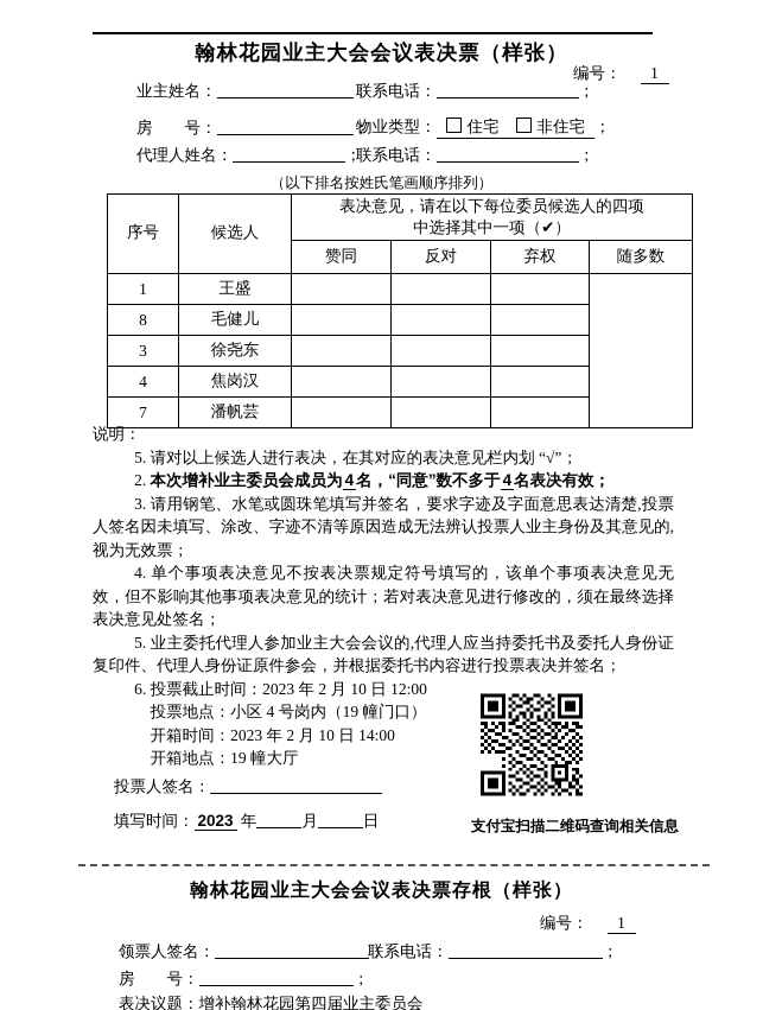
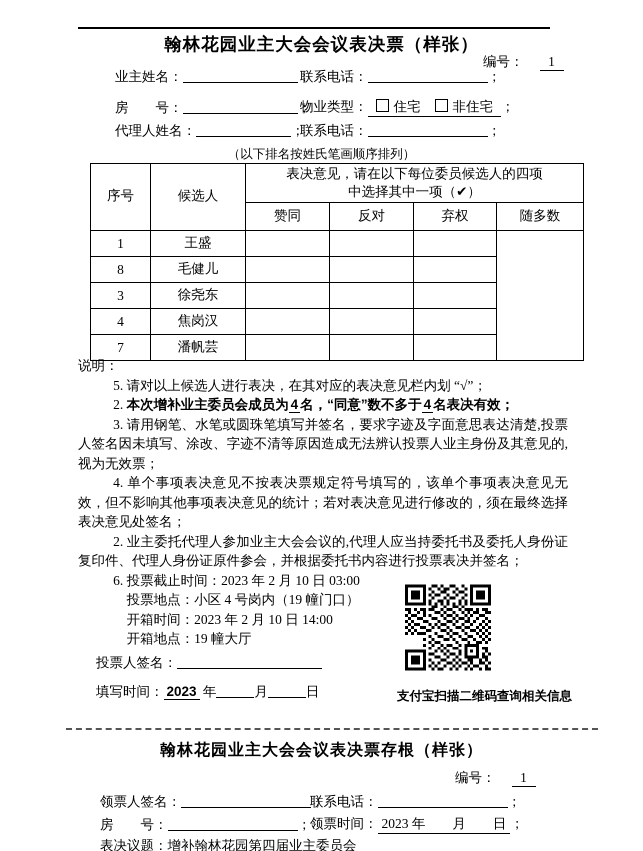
  翰林花园业主大会会议表决票（样张）
  编号： 1
  业主姓名： ；
  联系电话： ；
  房 号： ；
  物业类型： 住宅 非住宅 ；
  代理人姓名： ；
  联系电话： ；
  （以下排名按姓氏笔画顺序排列）
  序号	候选人	表决意见，请在以下每位委员候选人的四项 中选择其中一项（✔）
  赞同	反对	弃权	随多数
  1	王盛
  8	毛健儿
  3	徐尧东
  4	焦岗汉
  7	潘帆芸
  说明：
  5. 请对以上候选人进行表决，在其对应的表决意见栏内划 “√”；
  2. 本次增补业主委员会成员为 4 名，“同意”数不多于 4 名表决有效；
  3. 请用钢笔、水笔或圆珠笔填写并签名，要求字迹及字面意思表达清楚,投票人签名因未填写、涂改、字迹不清等原因造成无法辨认投票人业主身份及其意见的,视为无效票；
  4. 单个事项表决意见不按表决票规定符号填写的，该单个事项表决意见无效，但不影响其他事项表决意见的统计；若对表决意见进行修改的，须在最终选择表决意见处签名；
- 5. 业主委托代理人参加业主大会会议的,代理人应当持委托书及委托人身份证复印件、代理人身份证原件参会，并根据委托书内容进行投票表决并签名；
+ 2. 业主委托代理人参加业主大会会议的,代理人应当持委托书及委托人身份证复印件、代理人身份证原件参会，并根据委托书内容进行投票表决并签名；
- 6. 投票截止时间：2023 年 2 月 10 日 12:00
+ 6. 投票截止时间：2023 年 2 月 10 日 03:00
  投票地点：小区 4 号岗内（19 幢门口）
  开箱时间：2023 年 2 月 10 日 14:00
  开箱地点：19 幢大厅
  支付宝扫描二维码查询相关信息
  投票人签名：
  填写时间： 2023 年 月 日
  翰林花园业主大会会议表决票存根（样张）
  编号： 1
  领票人签名： ；
  联系电话： ；
  房 号： ；
+ 领票时间： 2023 年 月 日 ；
  表决议题：增补翰林花园第四届业主委员会
